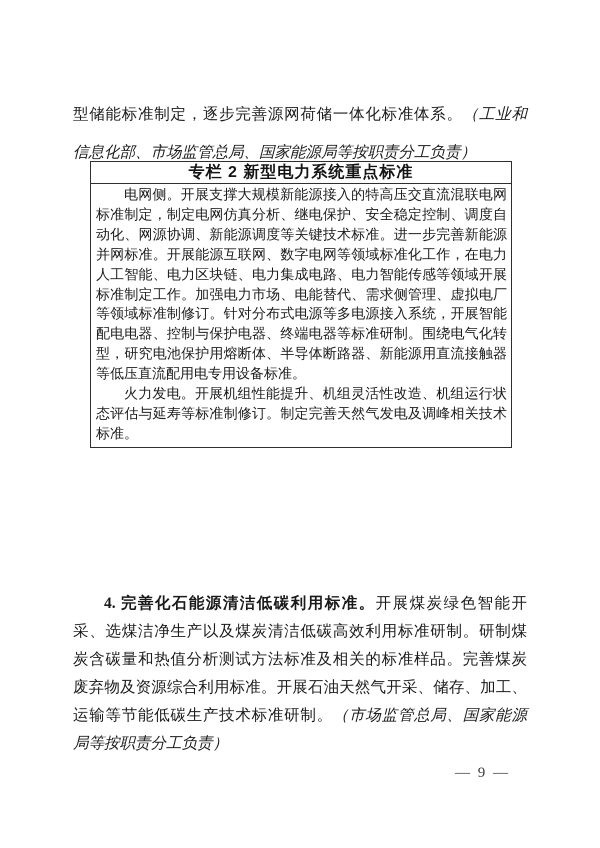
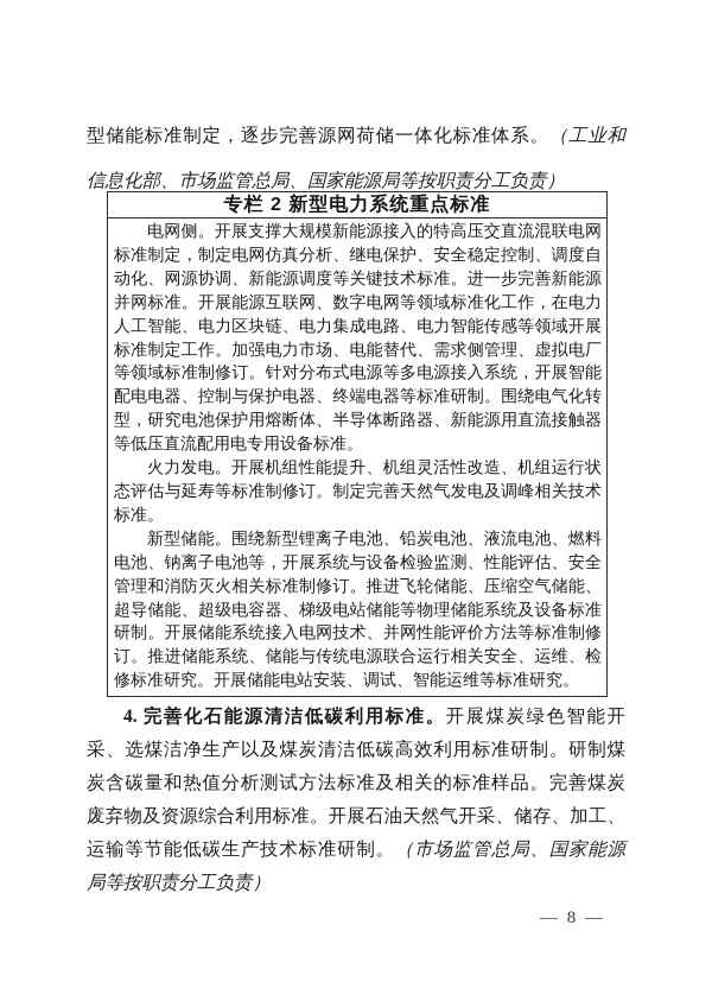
  型储能标准制定，逐步完善源网荷储一体化标准体系。（工业和
  信息化部、市场监管总局、国家能源局等按职责分工负责）
  专栏 2 新型电力系统重点标准
  电网侧。开展支撑大规模新能源接入的特高压交直流混联电网
  标准制定，制定电网仿真分析、继电保护、安全稳定控制、调度自
  动化、网源协调、新能源调度等关键技术标准。进一步完善新能源
  并网标准。开展能源互联网、数字电网等领域标准化工作，在电力
  人工智能、电力区块链、电力集成电路、电力智能传感等领域开展
  标准制定工作。加强电力市场、电能替代、需求侧管理、虚拟电厂
  等领域标准制修订。针对分布式电源等多电源接入系统，开展智能
  配电电器、控制与保护电器、终端电器等标准研制。围绕电气化转
  型，研究电池保护用熔断体、半导体断路器、新能源用直流接触器
  等低压直流配用电专用设备标准。
  火力发电。开展机组性能提升、机组灵活性改造、机组运行状
  态评估与延寿等标准制修订。制定完善天然气发电及调峰相关技术
  标准。
+ 新型储能。围绕新型锂离子电池、铅炭电池、液流电池、燃料
+ 电池、钠离子电池等，开展系统与设备检验监测、性能评估、安全
+ 管理和消防灭火相关标准制修订。推进飞轮储能、压缩空气储能、
+ 超导储能、超级电容器、梯级电站储能等物理储能系统及设备标准
+ 研制。开展储能系统接入电网技术、并网性能评价方法等标准制修
+ 订。推进储能系统、储能与传统电源联合运行相关安全、运维、检
+ 修标准研究。开展储能电站安装、调试、智能运维等标准研究。
  4. 完善化石能源清洁低碳利用标准。开展煤炭绿色智能开
  采、选煤洁净生产以及煤炭清洁低碳高效利用标准研制。研制煤
  炭含碳量和热值分析测试方法标准及相关的标准样品。完善煤炭
  废弃物及资源综合利用标准。开展石油天然气开采、储存、加工、
  运输等节能低碳生产技术标准研制。（市场监管总局、国家能源
  局等按职责分工负责）
- — 9 —
+ — 8 —
